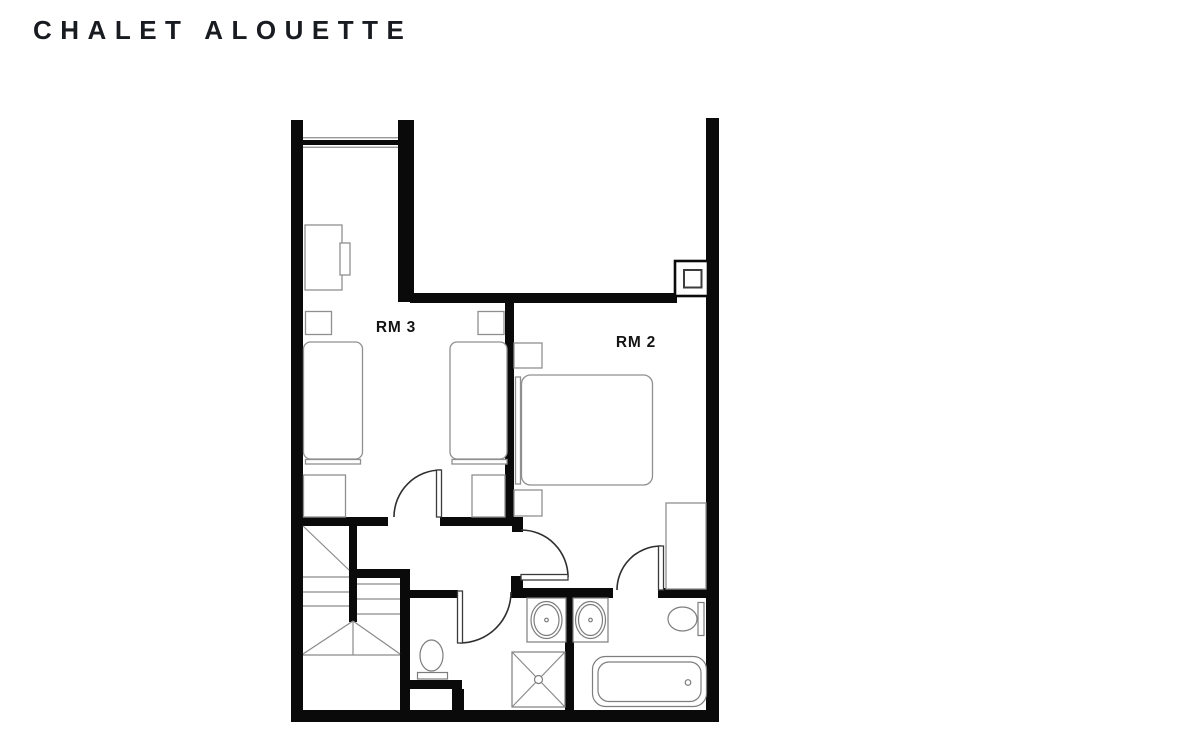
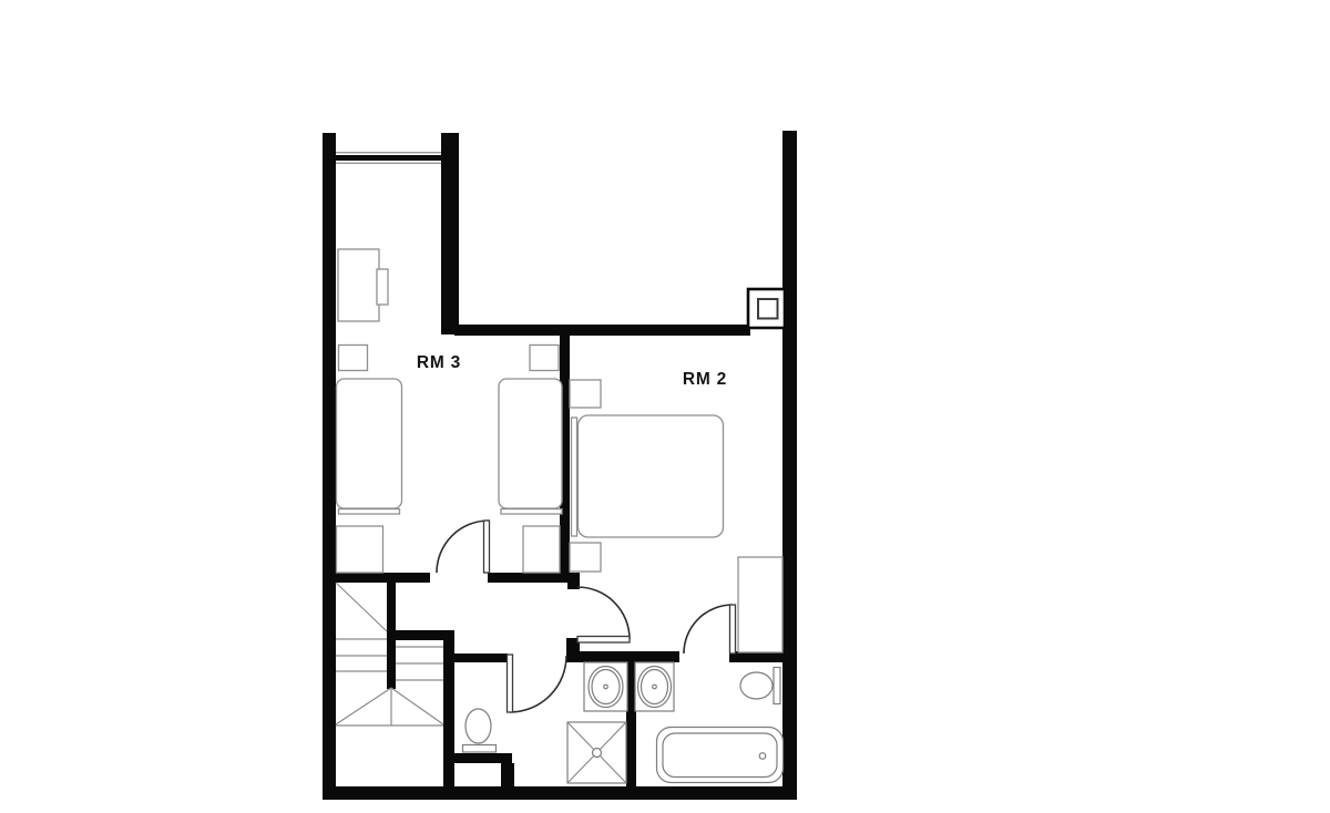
- CHALET ALOUETTE
  RM 3
  RM 2
